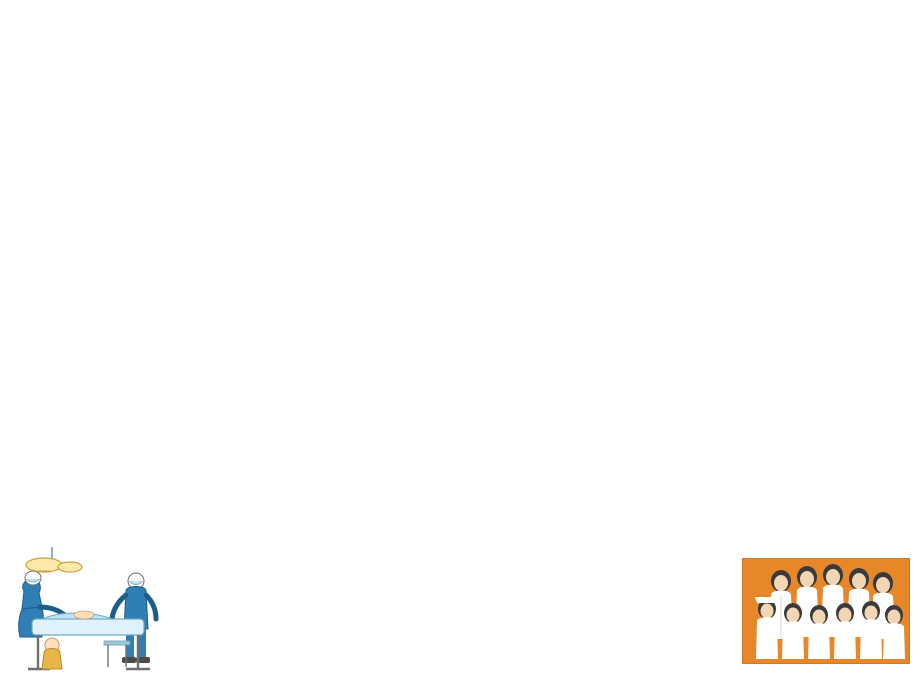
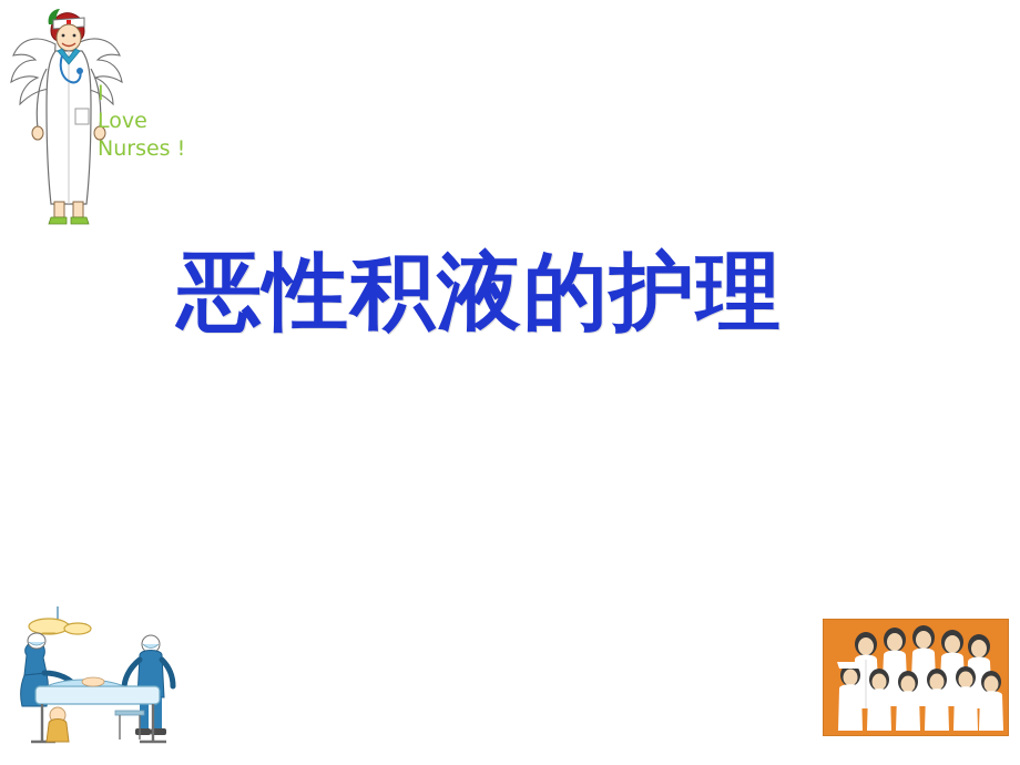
+ I
+ Love
+ Nurses !
+ 恶性积液的护理
